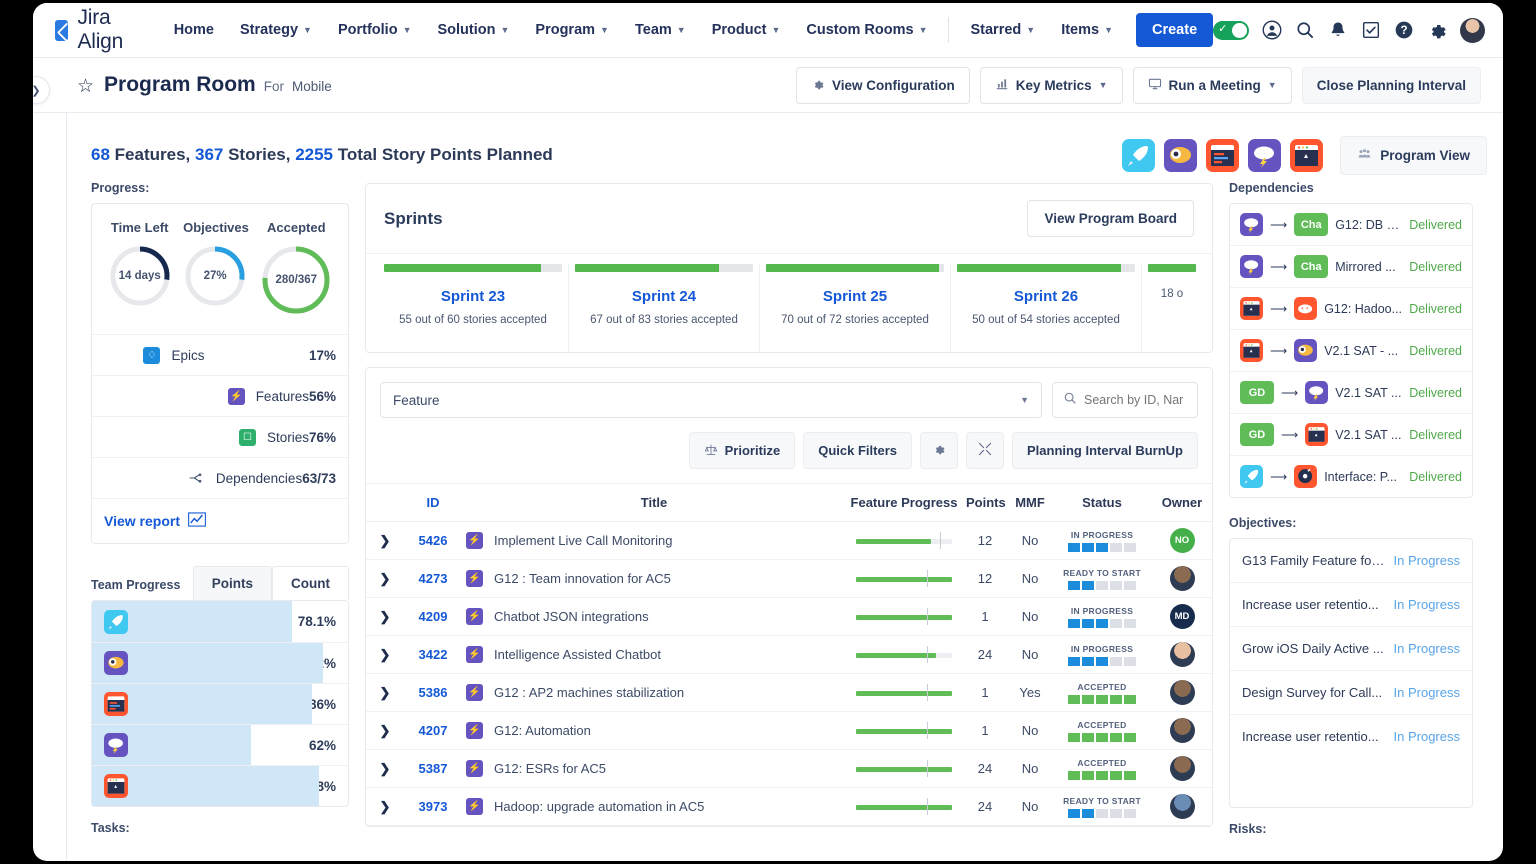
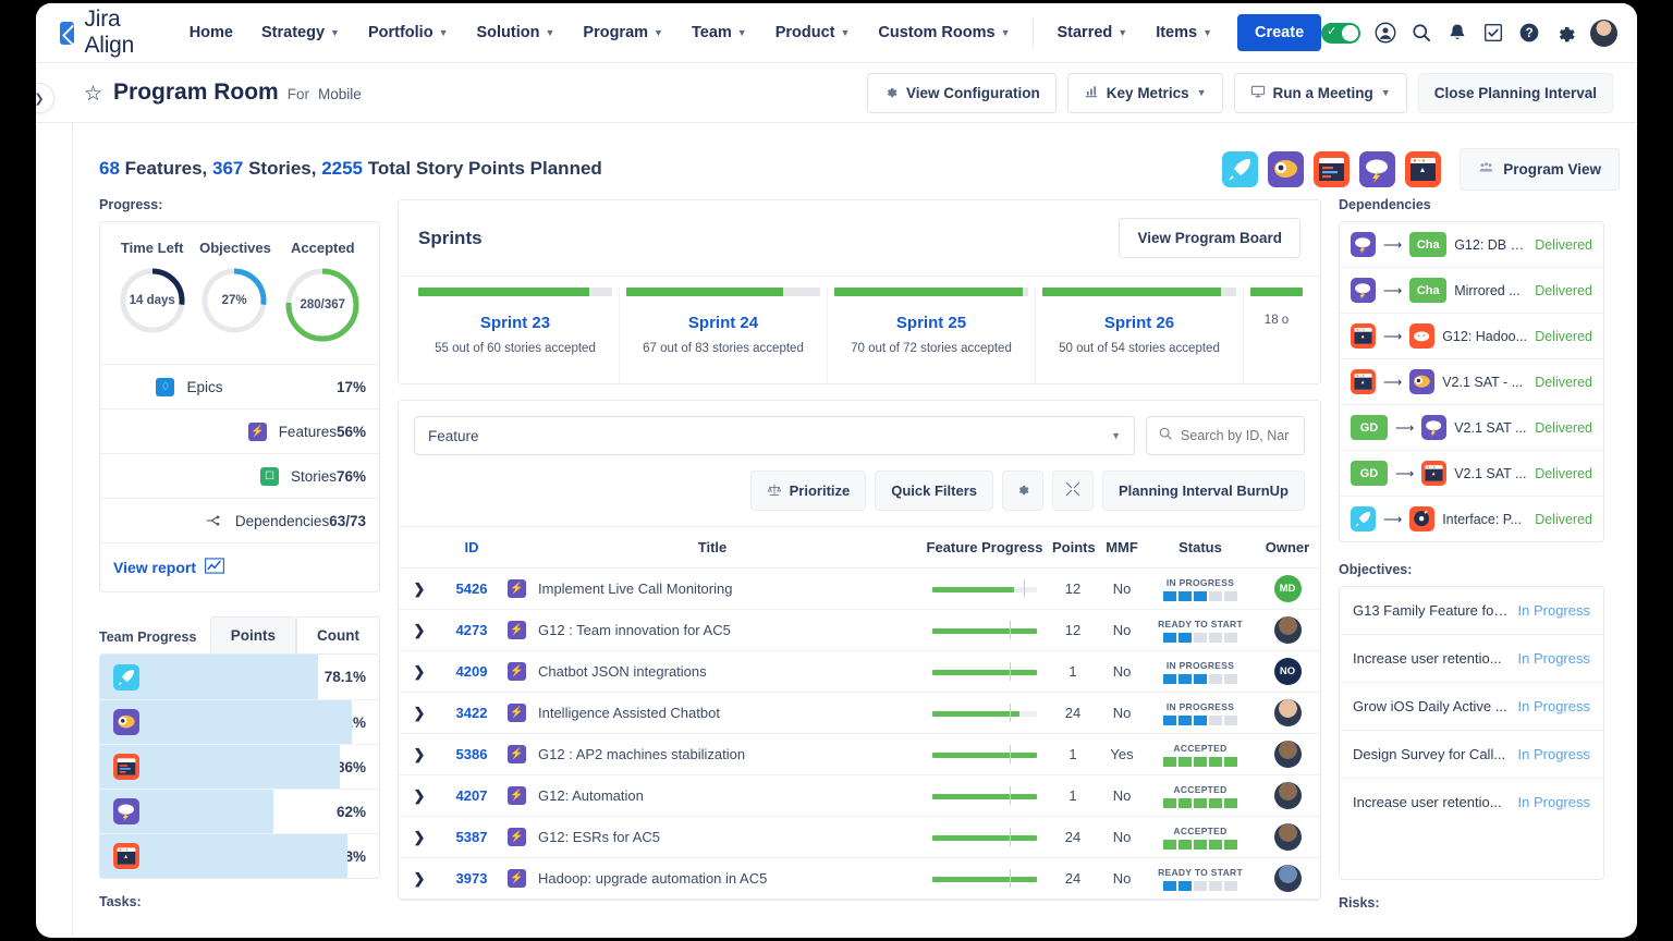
  Jira Align
  Home
  Strategy
  ▼
  Portfolio
  ▼
  Solution
  ▼
  Program
  ▼
  Team
  ▼
  Product
  ▼
  Custom Rooms
  ▼
  Starred
  ▼
  Items
  ▼
  Create
  ?
  ❯
  ☆
  Program Room
  For
  Mobile
  View Configuration
  Key Metrics
  ▼
  Run a Meeting
  ▼
  Close Planning Interval
  68 Features, 367 Stories, 2255 Total Story Points Planned
  Program View
  Progress:
  Time Left
  14 days
  Objectives
  27%
  Accepted
  280/367
  ♢
  Epics
  17%
  ⚡
  Features
  56%
  ☐
  Stories
  76%
  Dependencies
  63/73
  View report
  Team Progress
  Points
  Count
  78.1%
  86%
  62%
  Tasks:
  Sprints
  View Program Board
  Sprint 23
  55 out of 60 stories accepted
  Sprint 24
  67 out of 83 stories accepted
  Sprint 25
  70 out of 72 stories accepted
  Sprint 26
  50 out of 54 stories accepted
  18 o
  Feature
  ▼
  Search by ID, Nar
  Prioritize
  Quick Filters
  Planning Interval BurnUp
  	ID	Title	Feature Progress	Points	MMF	Status	Owner
- ❯	5426	⚡ Implement Live Call Monitoring		12	No	IN PROGRESS	NO
+ ❯	5426	⚡ Implement Live Call Monitoring		12	No	IN PROGRESS	MD
  ❯	4273	⚡ G12 : Team innovation for AC5		12	No	READY TO START
- ❯	4209	⚡ Chatbot JSON integrations		1	No	IN PROGRESS	MD
+ ❯	4209	⚡ Chatbot JSON integrations		1	No	IN PROGRESS	NO
  ❯	3422	⚡ Intelligence Assisted Chatbot		24	No	IN PROGRESS
  ❯	5386	⚡ G12 : AP2 machines stabilization		1	Yes	ACCEPTED
  ❯	4207	⚡ G12: Automation		1	No	ACCEPTED
  ❯	5387	⚡ G12: ESRs for AC5		24	No	ACCEPTED
  ❯	3973	⚡ Hadoop: upgrade automation in AC5		24	No	READY TO START
  Dependencies
  ⟶
  Cha
  G12: DB c...
  Delivered
  ⟶
  Cha
  Mirrored ...
  Delivered
  ⟶
  G12: Hadoo...
  Delivered
  ⟶
  V2.1 SAT - ...
  Delivered
  GD
  ⟶
  V2.1 SAT ...
  Delivered
  GD
  ⟶
  V2.1 SAT ...
  Delivered
  ⟶
  Interface: P...
  Delivered
  Objectives:
  G13 Family Feature for...
  In Progress
  Increase user retentio...
  In Progress
  Grow iOS Daily Active ...
  In Progress
  Design Survey for Call...
  In Progress
  Increase user retentio...
  In Progress
  Risks:
